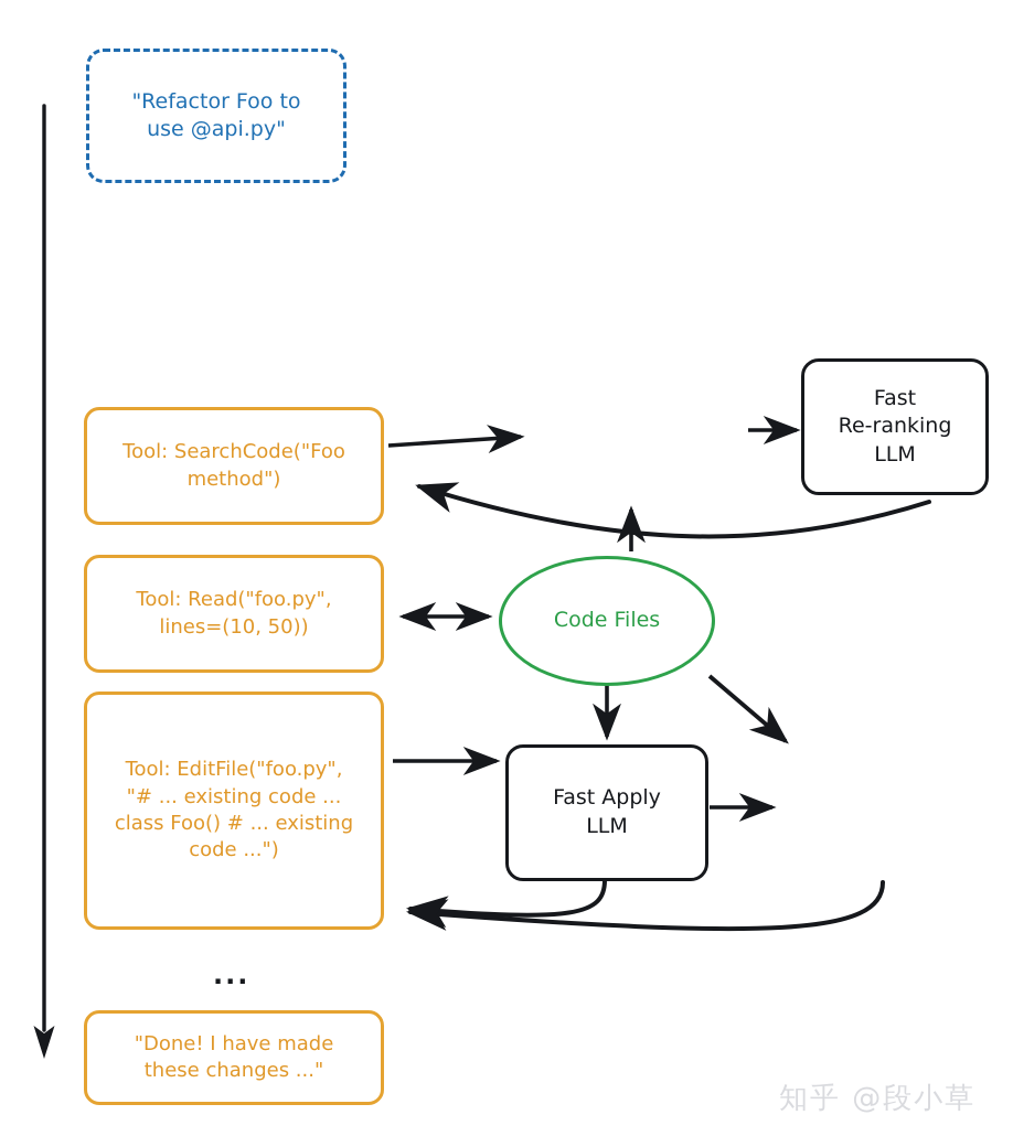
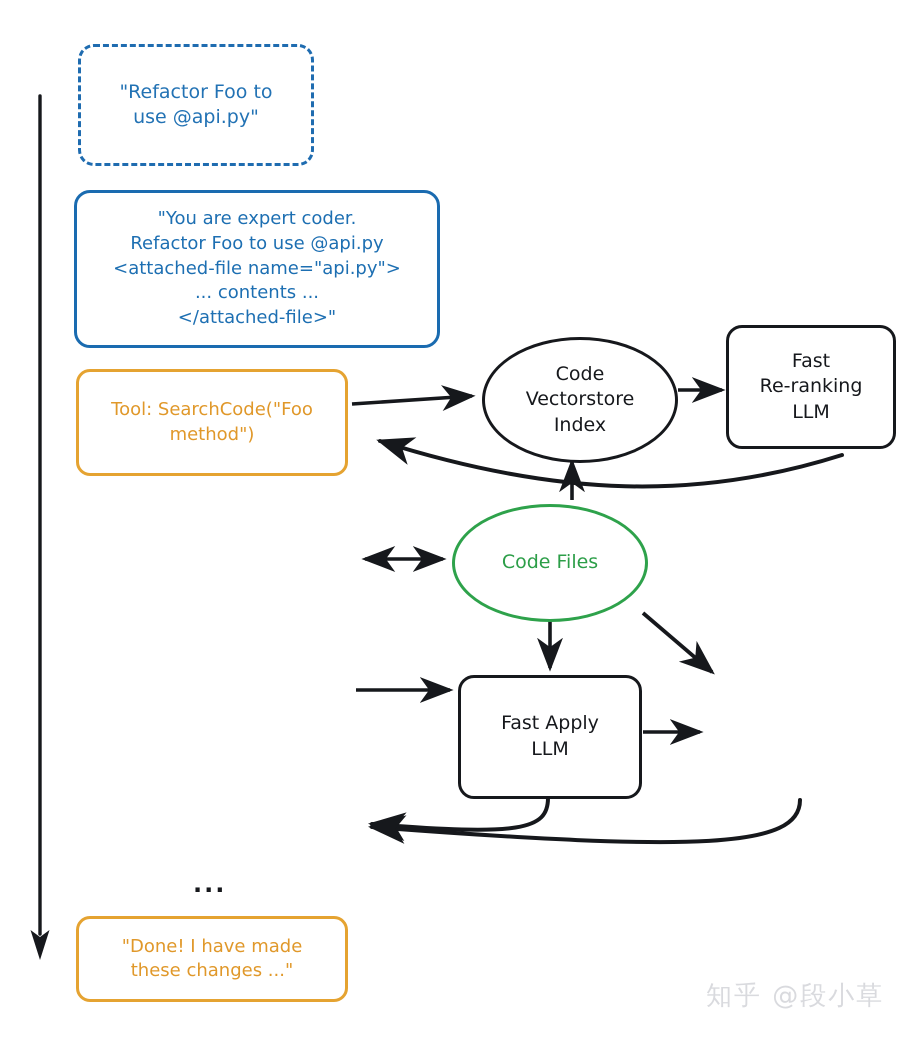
  "Refactor Foo to
  use @api.py"
+ "You are expert coder.
+ Refactor Foo to use @api.py
+ <attached-file name="api.py">
+ ... contents ...
+ </attached-file>"
  Tool: SearchCode("Foo
  method")
- Tool: Read("foo.py",
- lines=(10, 50))
- Tool: EditFile("foo.py",
- "# ... existing code ...
- class Foo() # ... existing
- code ...")
  ...
  "Done! I have made
  these changes ..."
+ Code
+ Vectorstore
+ Index
  Fast
  Re-ranking
  LLM
  Code Files
  Fast Apply
  LLM
  知乎 @段小草
